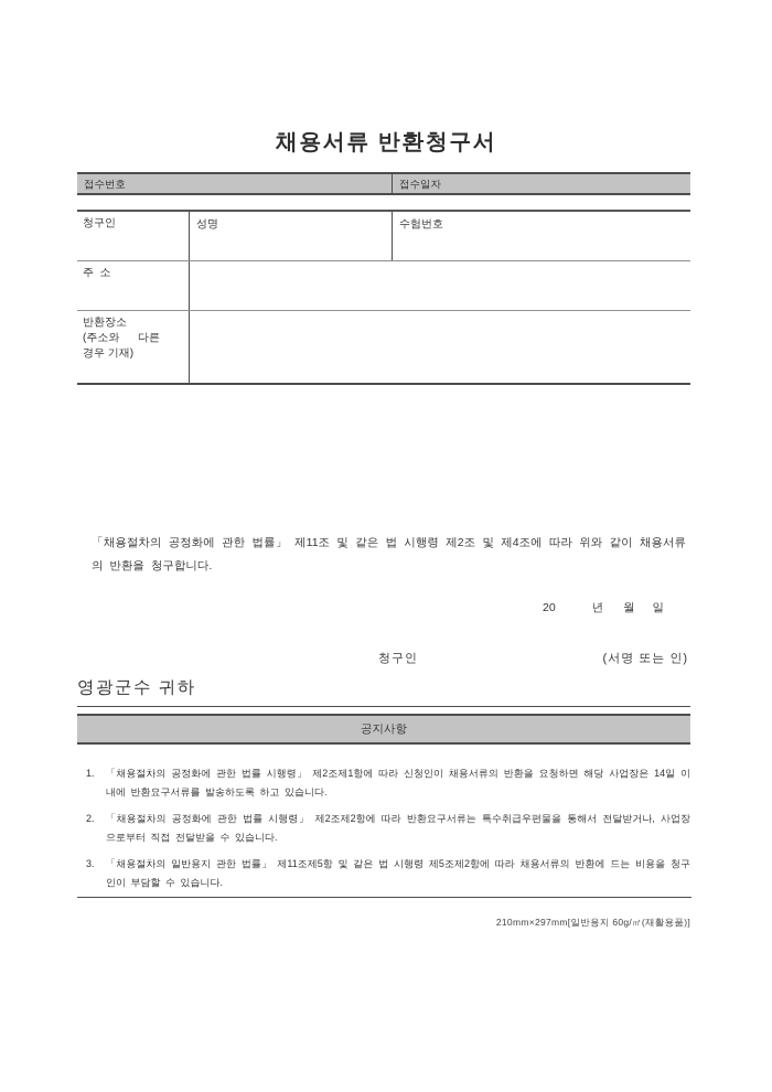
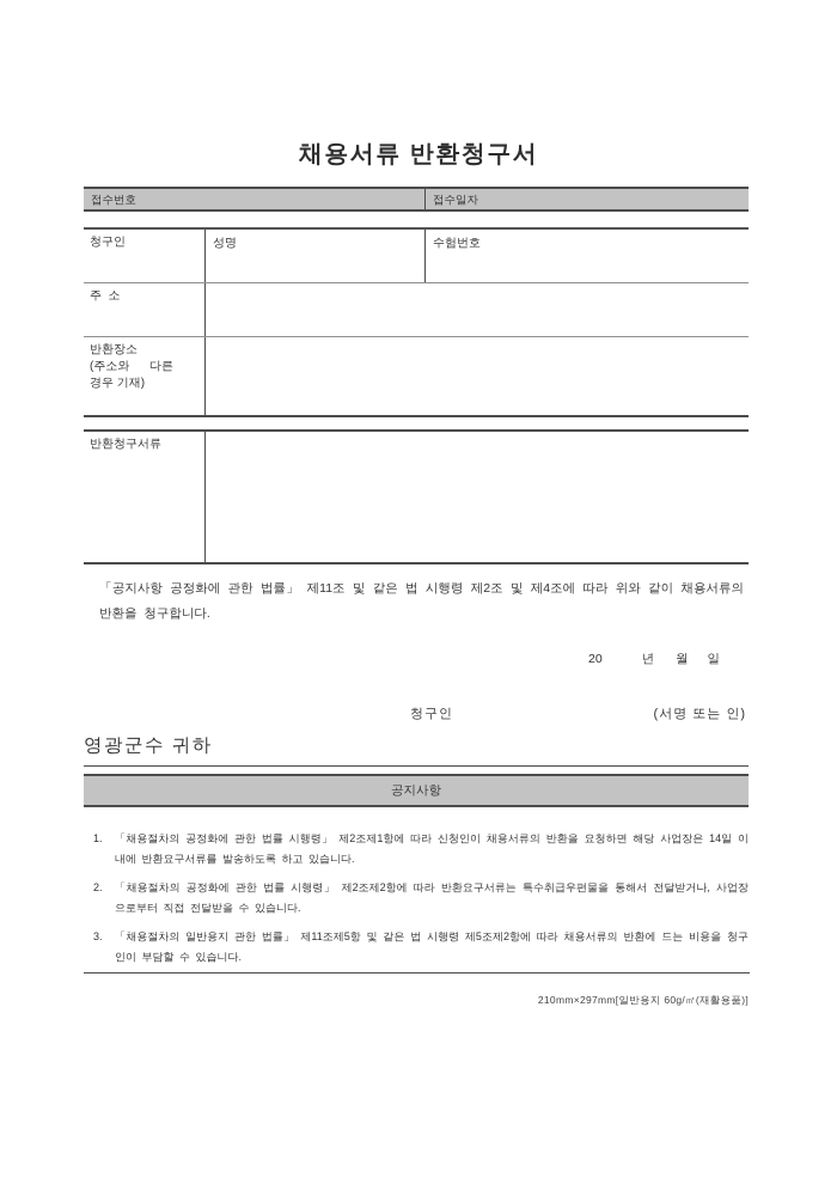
  채용서류 반환청구서
  접수번호
  접수일자
  청구인
  성명
  수험번호
  주 소
  반환장소
  (주소와 다른
  경우 기재)
+ 반환청구서류
- 「채용절차의 공정화에 관한 법률」 제11조 및 같은 법 시행령 제2조 및 제4조에 따라 위와 같이 채용서류의 반환을 청구합니다.
+ 「공지사항 공정화에 관한 법률」 제11조 및 같은 법 시행령 제2조 및 제4조에 따라 위와 같이 채용서류의 반환을 청구합니다.
  20 년 월 일
  청구인
  (서명 또는 인)
  영광군수 귀하
  공지사항
  1.
  「채용절차의 공정화에 관한 법률 시행령」 제2조제1항에 따라 신청인이 채용서류의 반환을 요청하면 해당 사업장은 14일 이내에 반환요구서류를 발송하도록 하고 있습니다.
  2.
  「채용절차의 공정화에 관한 법률 시행령」 제2조제2항에 따라 반환요구서류는 특수취급우편물을 통해서 전달받거나, 사업장으로부터 직접 전달받을 수 있습니다.
  3.
  「채용절차의 일반용지 관한 법률」 제11조제5항 및 같은 법 시행령 제5조제2항에 따라 채용서류의 반환에 드는 비용을 청구인이 부담할 수 있습니다.
  210mm×297mm[일반용지 60g/㎡(재활용품)]
